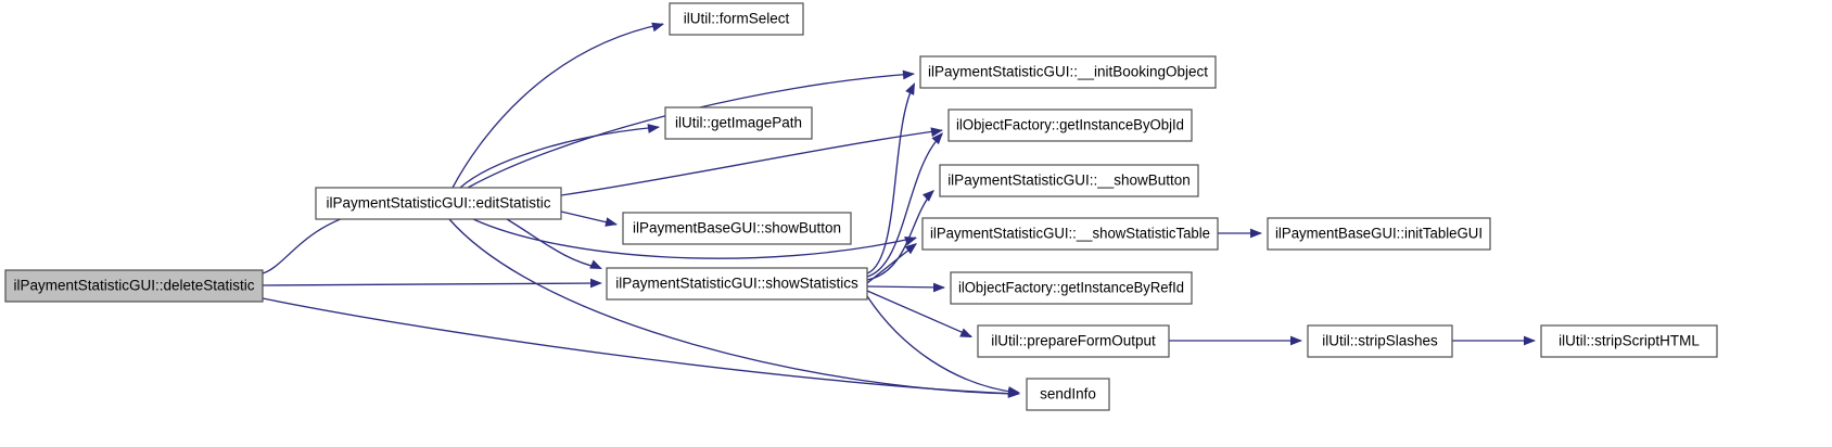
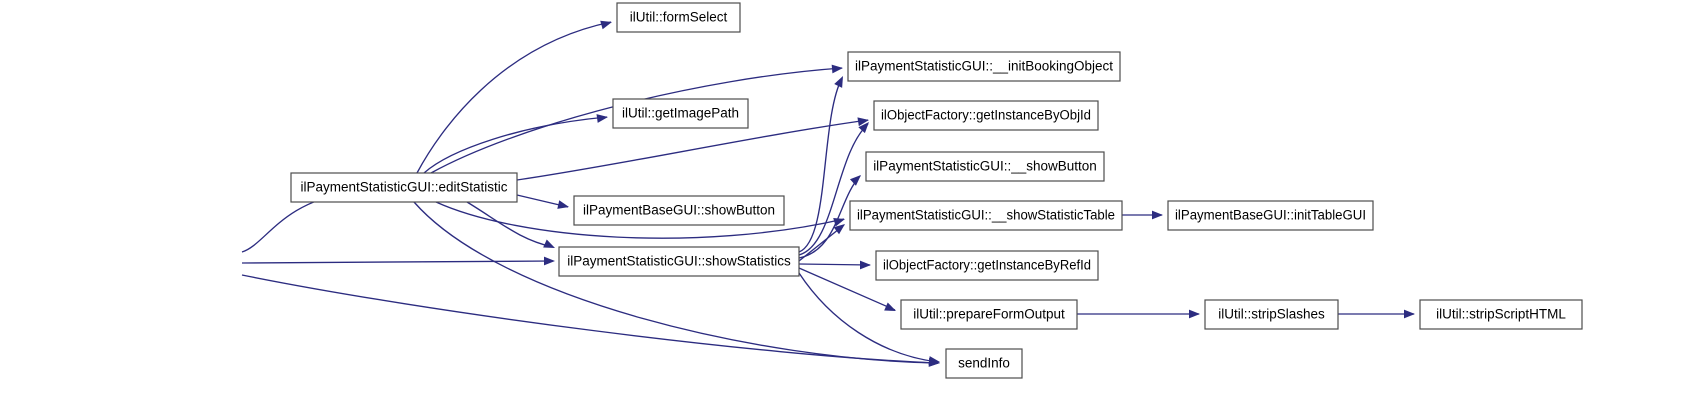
- ilPaymentStatisticGUI::deleteStatistic
  ilPaymentStatisticGUI::editStatistic
  ilUtil::formSelect
  ilUtil::getImagePath
  ilPaymentBaseGUI::showButton
  ilPaymentStatisticGUI::showStatistics
  ilPaymentStatisticGUI::__initBookingObject
  ilObjectFactory::getInstanceByObjId
  ilPaymentStatisticGUI::__showButton
  ilPaymentStatisticGUI::__showStatisticTable
  ilObjectFactory::getInstanceByRefId
  ilUtil::prepareFormOutput
  sendInfo
  ilPaymentBaseGUI::initTableGUI
  ilUtil::stripSlashes
  ilUtil::stripScriptHTML
